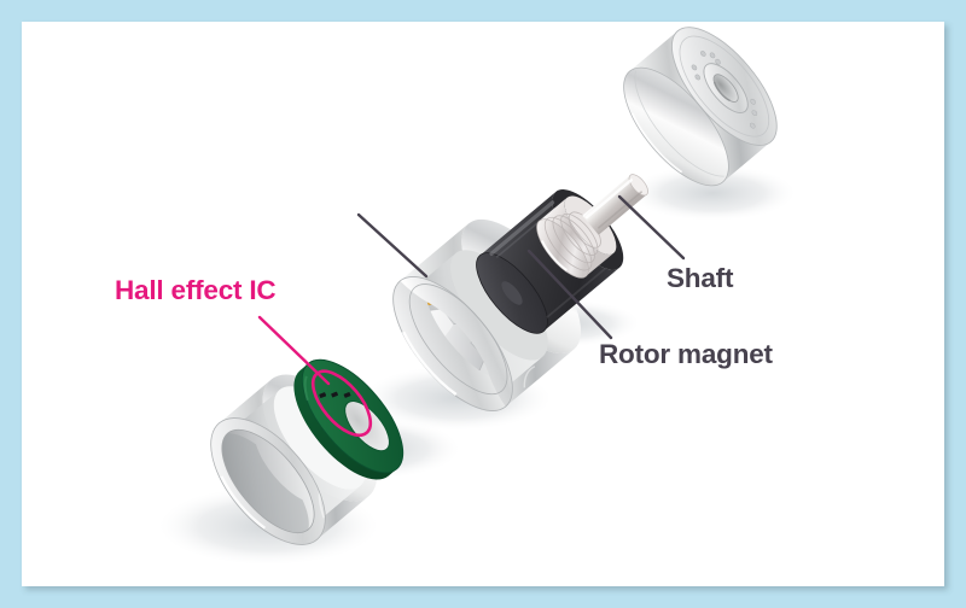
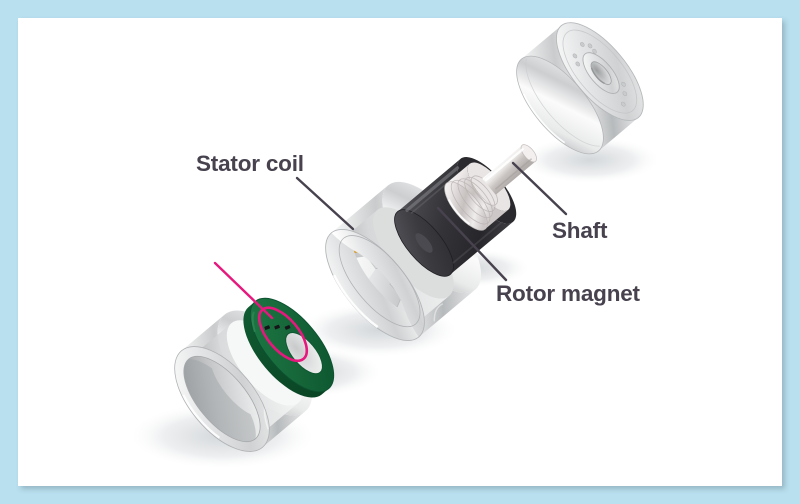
+ Stator coil
  Shaft
  Rotor magnet
- Hall effect IC
